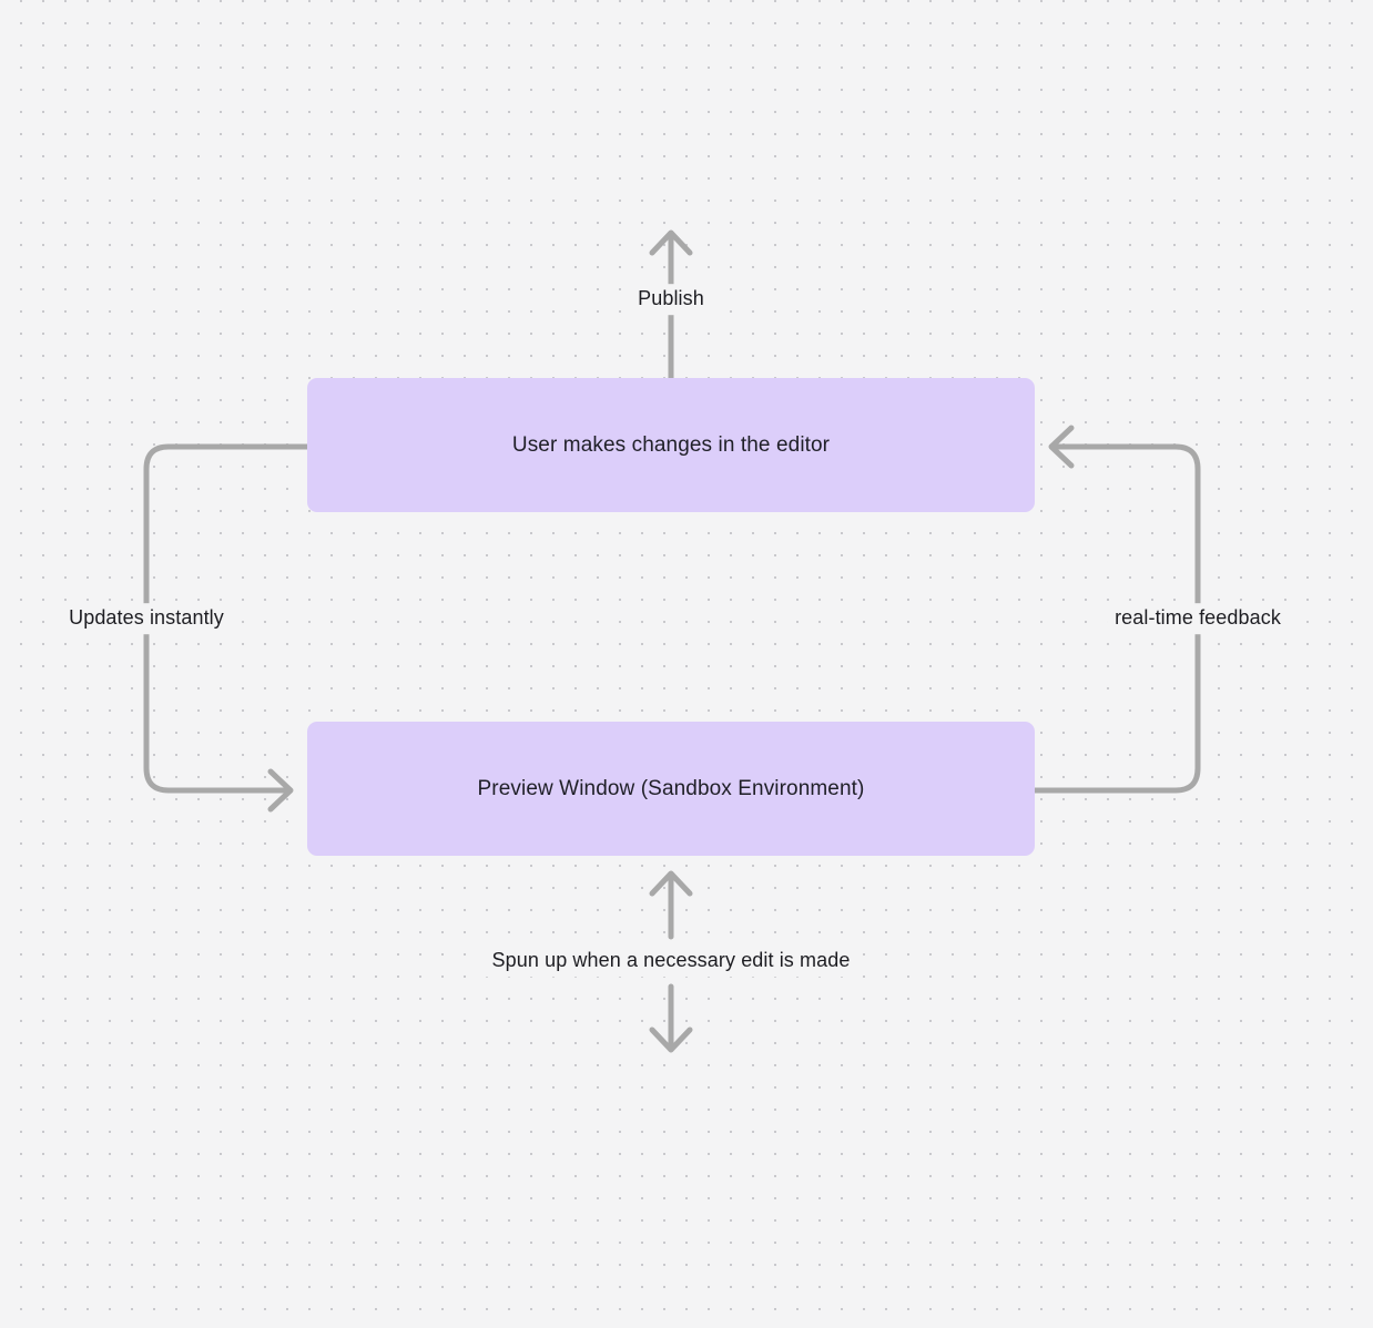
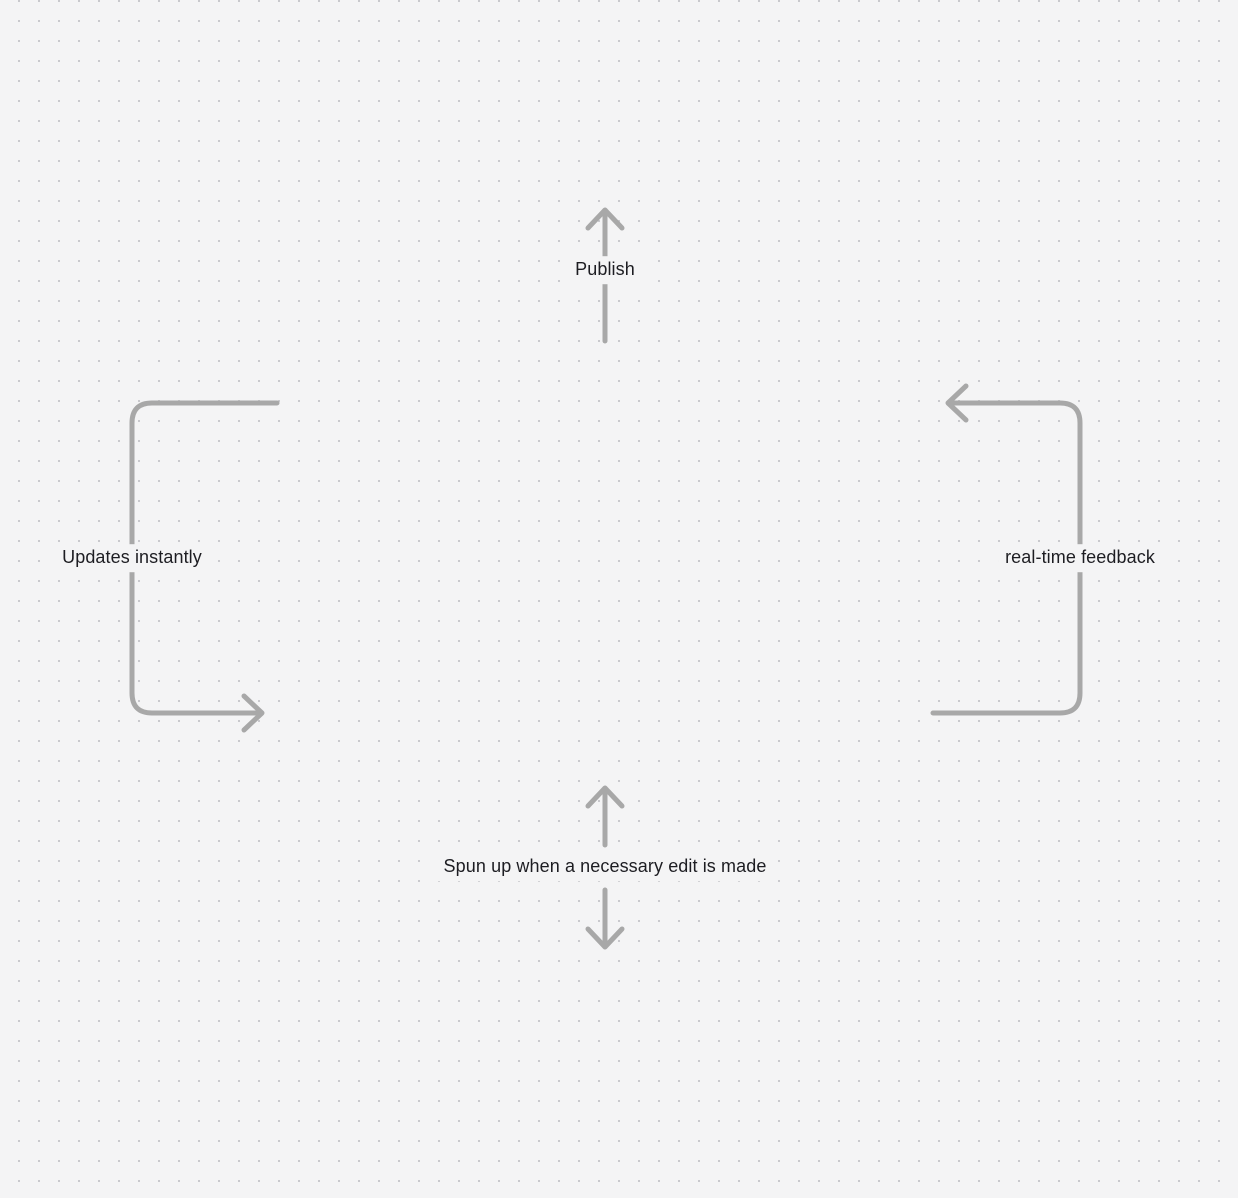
- User makes changes in the editor
- Preview Window (Sandbox Environment)
  Publish
  Updates instantly
  real-time feedback
  Spun up when a necessary edit is made
